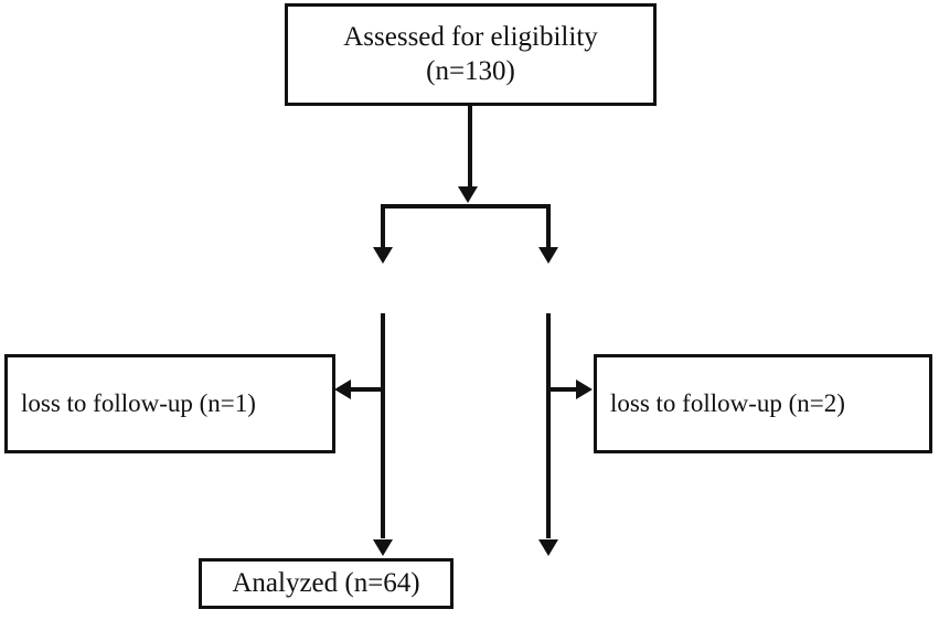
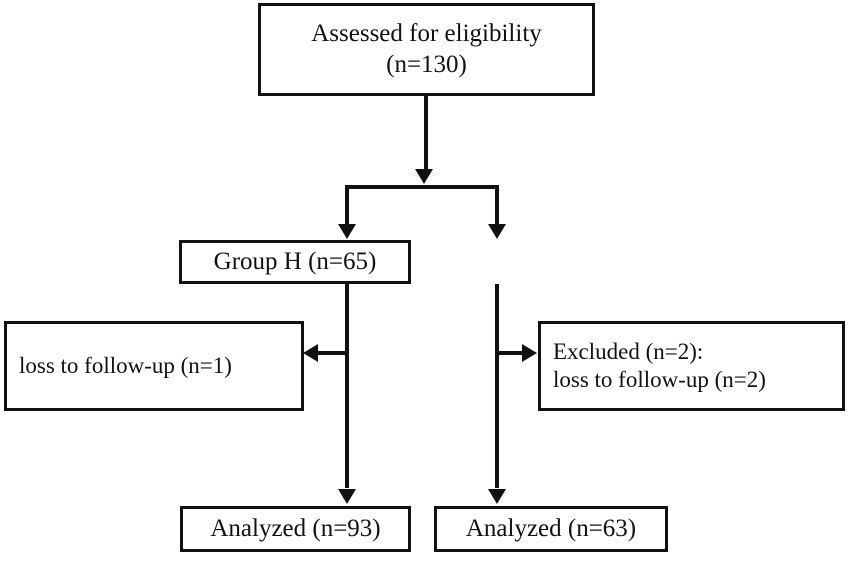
  Assessed for eligibility
  (n=130)
+ Group H (n=65)
  loss to follow-up (n=1)
+ Excluded (n=2):
  loss to follow-up (n=2)
- Analyzed (n=64)
+ Analyzed (n=93)
+ Analyzed (n=63)
